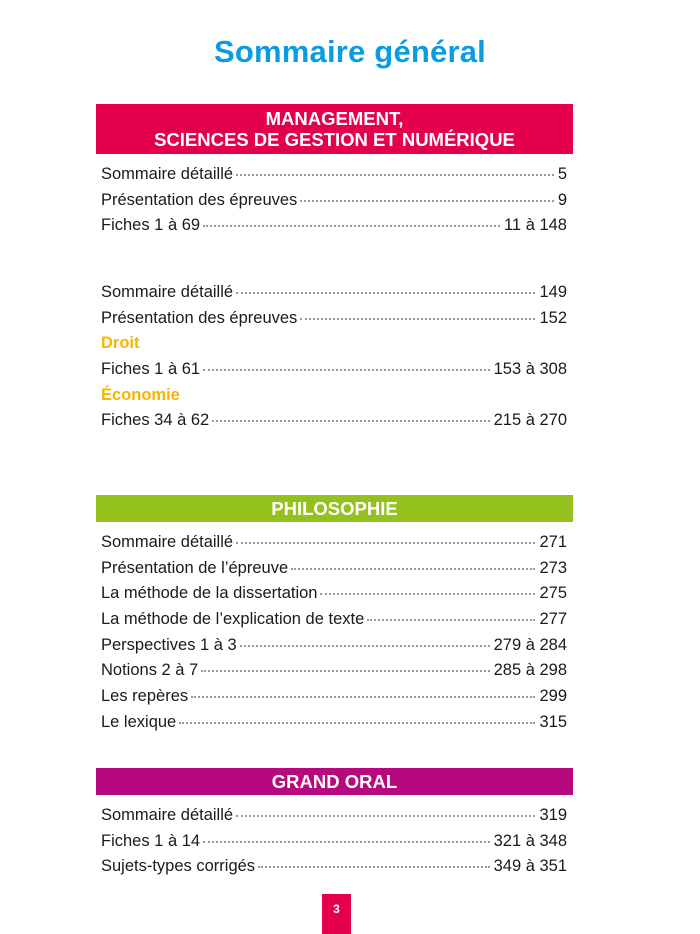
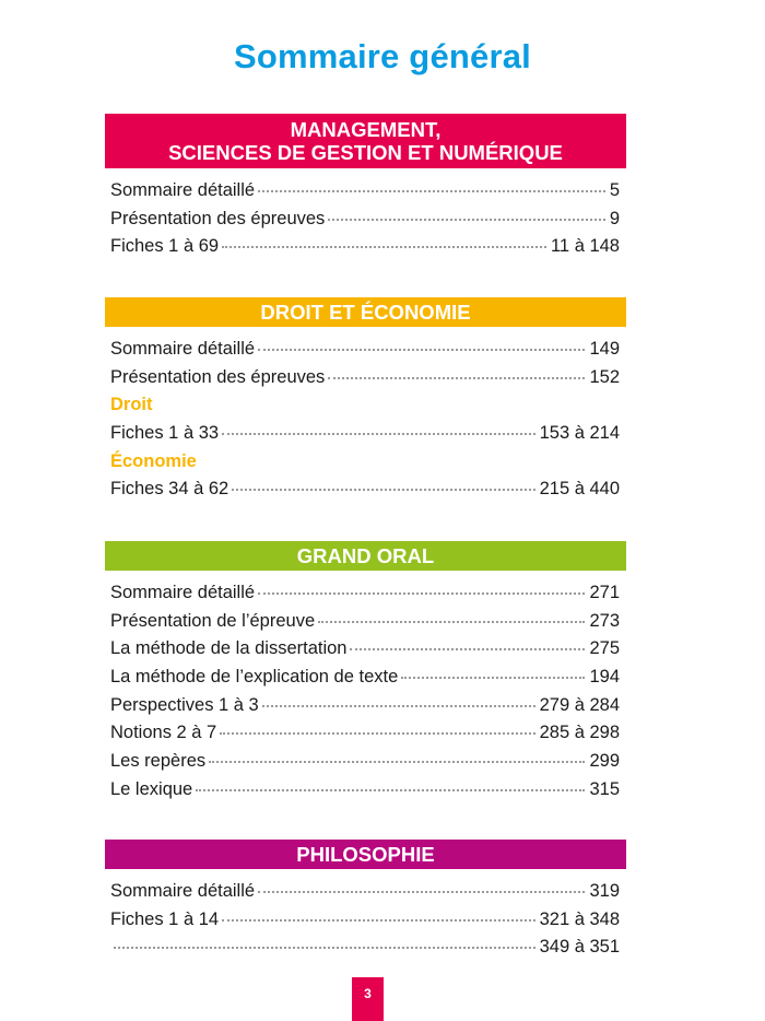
  Sommaire général
  MANAGEMENT,
  SCIENCES DE GESTION ET NUMÉRIQUE
  Sommaire détaillé
  5
  Présentation des épreuves
  9
  Fiches 1 à 69
  11 à 148
+ DROIT ET ÉCONOMIE
  Sommaire détaillé
  149
  Présentation des épreuves
  152
  Droit
- Fiches 1 à 61
+ Fiches 1 à 33
- 153 à 308
+ 153 à 214
  Économie
  Fiches 34 à 62
- 215 à 270
+ 215 à 440
- PHILOSOPHIE
+ GRAND ORAL
  Sommaire détaillé
  271
  Présentation de l’épreuve
  273
  La méthode de la dissertation
  275
  La méthode de l’explication de texte
- 277
+ 194
  Perspectives 1 à 3
  279 à 284
  Notions 2 à 7
  285 à 298
  Les repères
  299
  Le lexique
  315
- GRAND ORAL
+ PHILOSOPHIE
  Sommaire détaillé
  319
  Fiches 1 à 14
  321 à 348
- Sujets-types corrigés
  349 à 351
  3
